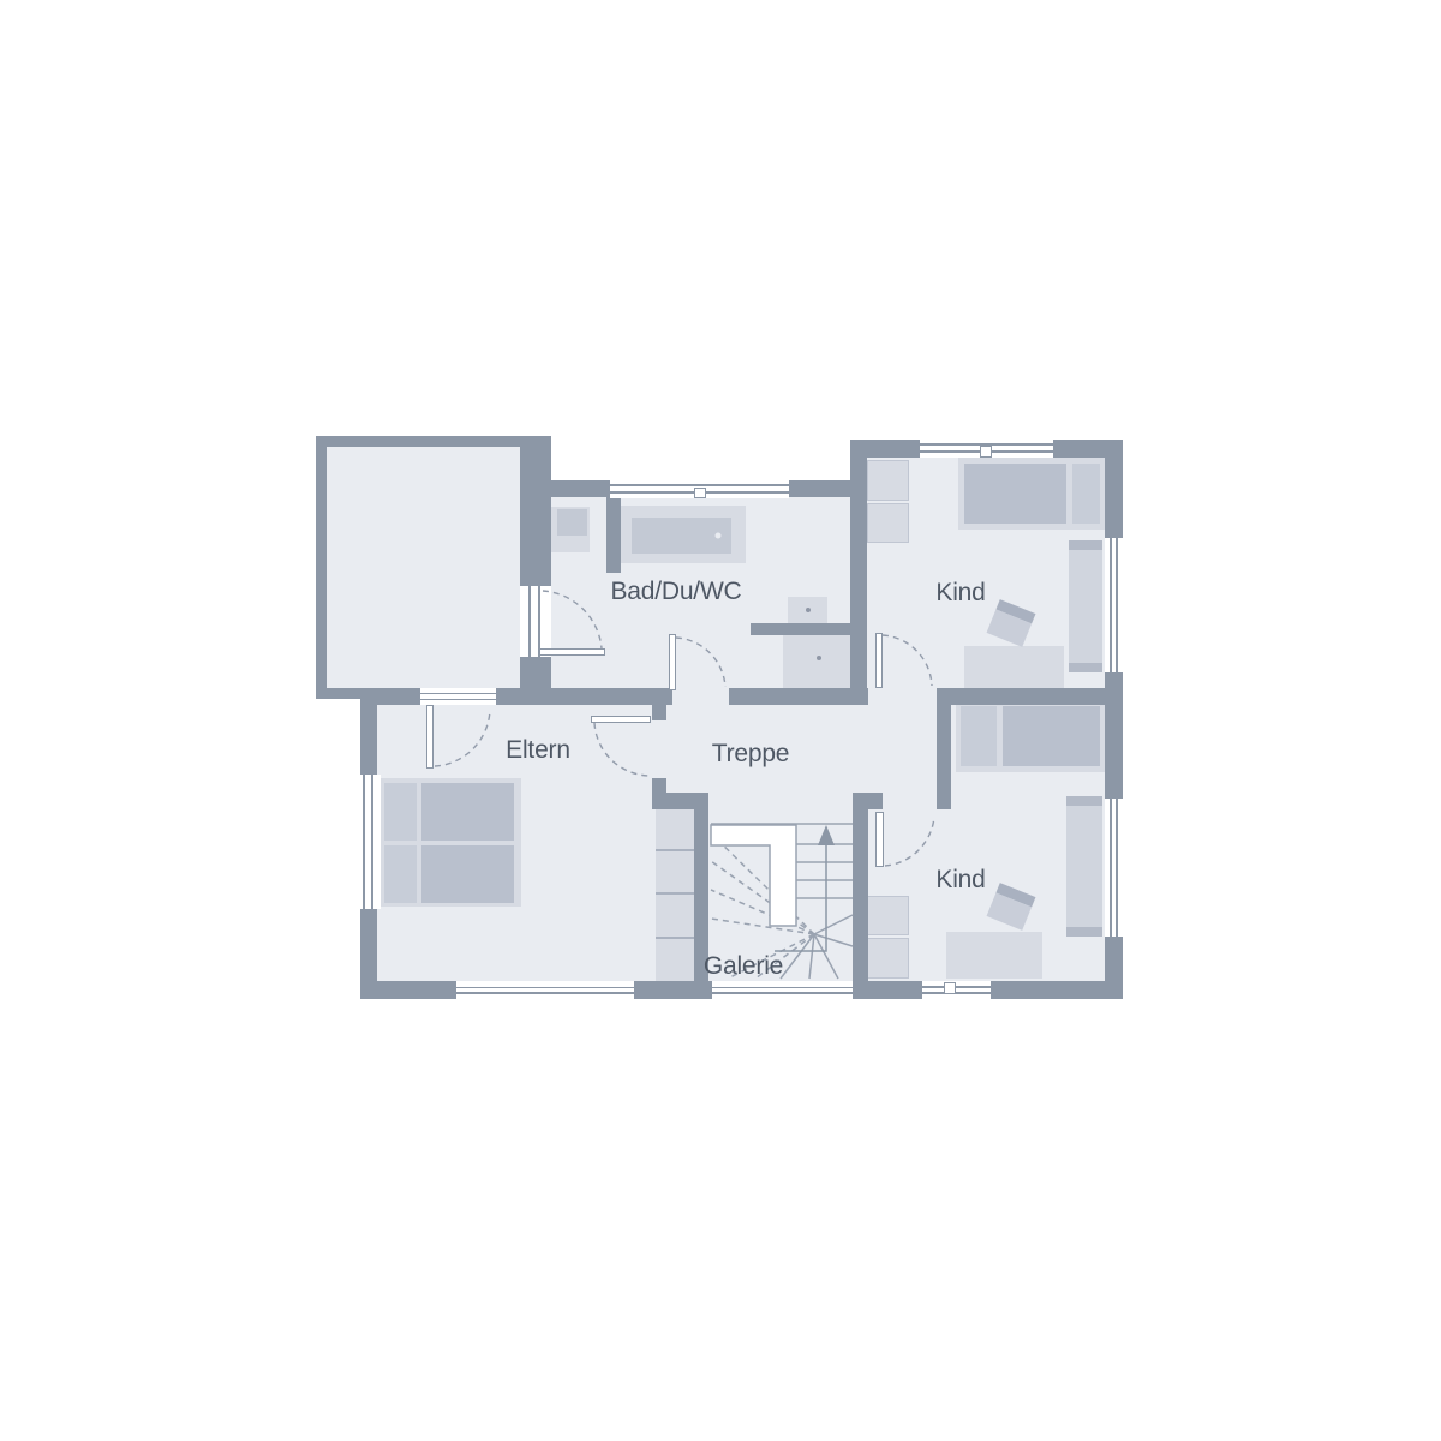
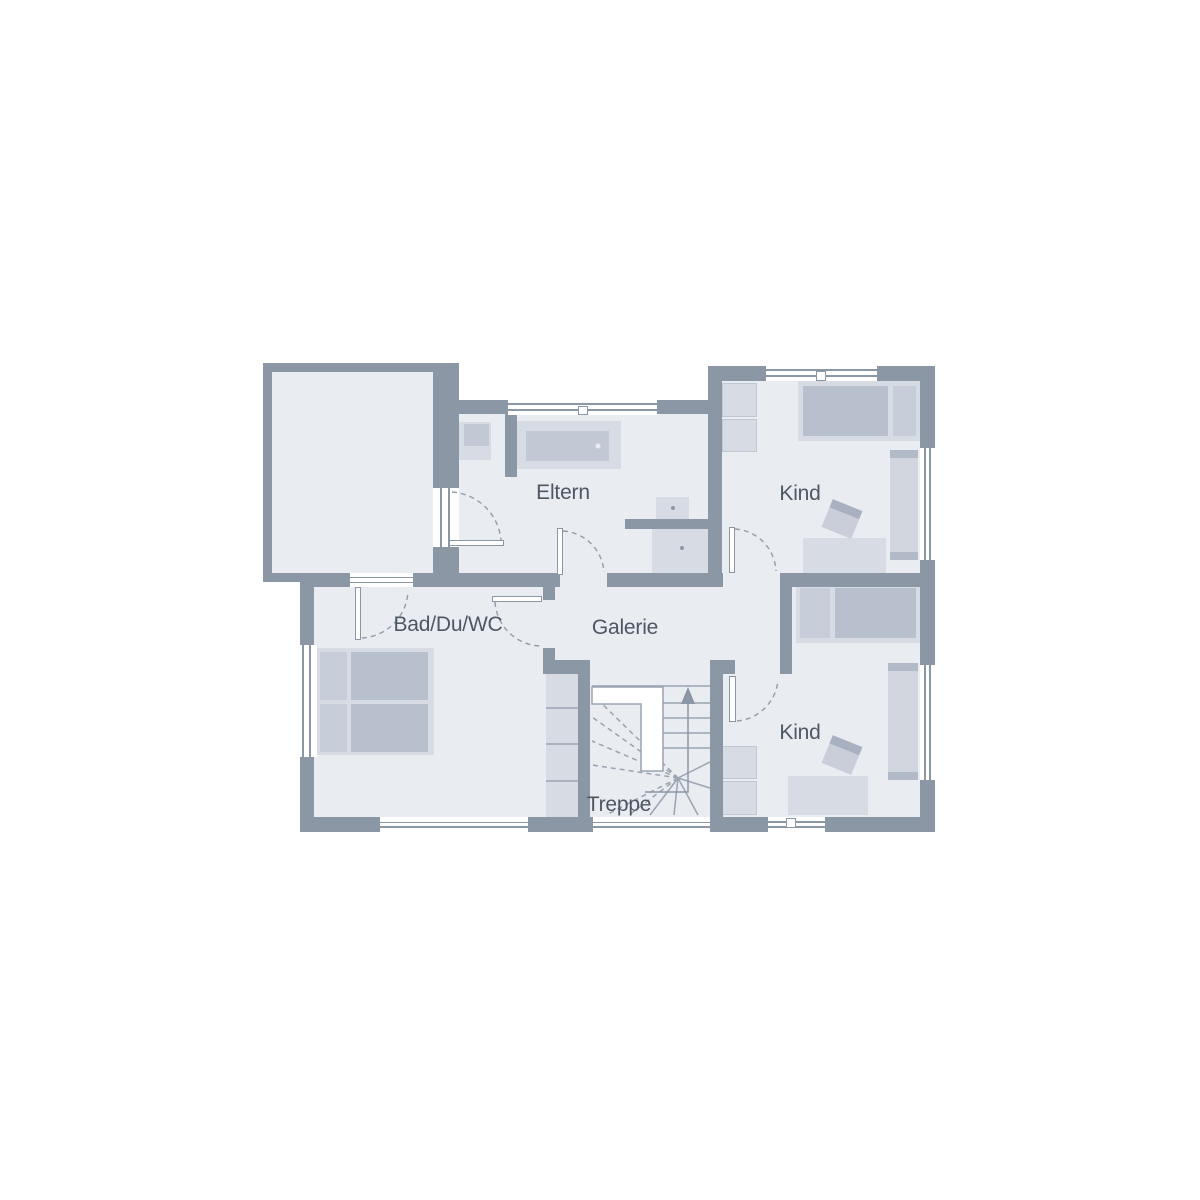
- Bad/Du/WC
+ Eltern
  Kind
- Eltern
+ Bad/Du/WC
- Treppe
+ Galerie
  Kind
- Galerie
+ Treppe
